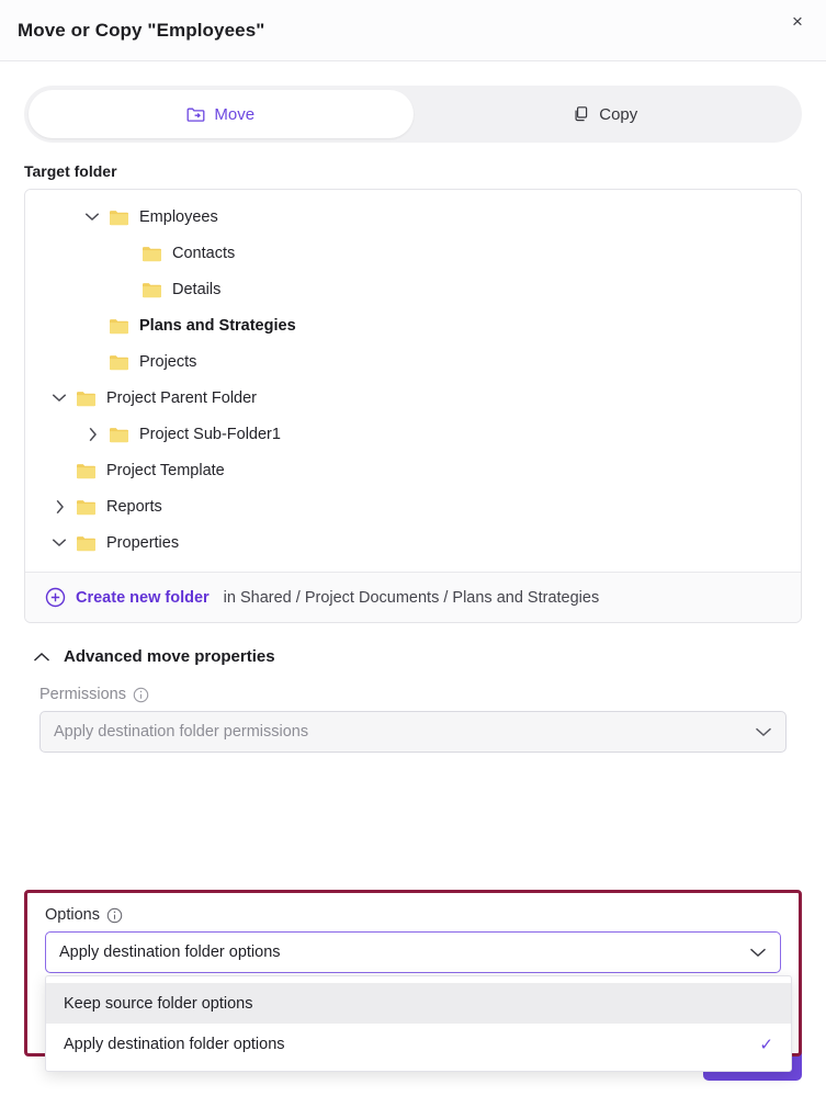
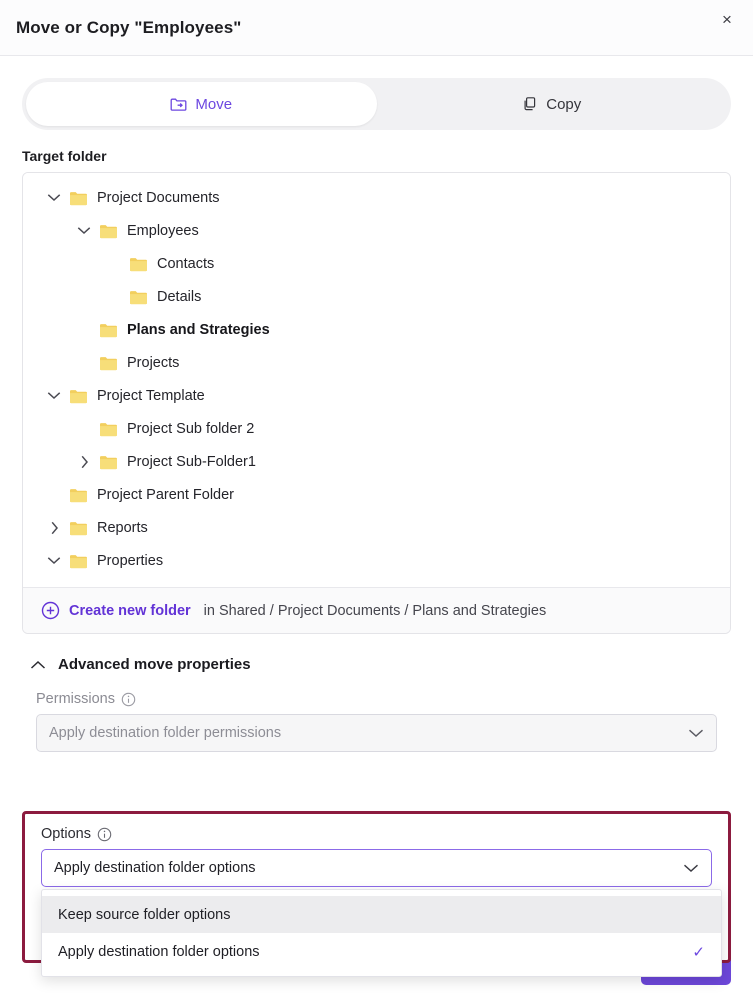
  Move or Copy "Employees"
  ×
  Move
  Copy
  Target folder
+ Project Documents
  Employees
  Contacts
  Details
  Plans and Strategies
  Projects
- Project Parent Folder
+ Project Template
+ Project Sub folder 2
  Project Sub-Folder1
- Project Template
+ Project Parent Folder
  Reports
  Properties
  Create new folder
  in Shared / Project Documents / Plans and Strategies
  Advanced move properties
  Permissions
  Apply destination folder permissions
  Options
  Apply destination folder options
  Keep source folder options
  Apply destination folder options
  ✓
